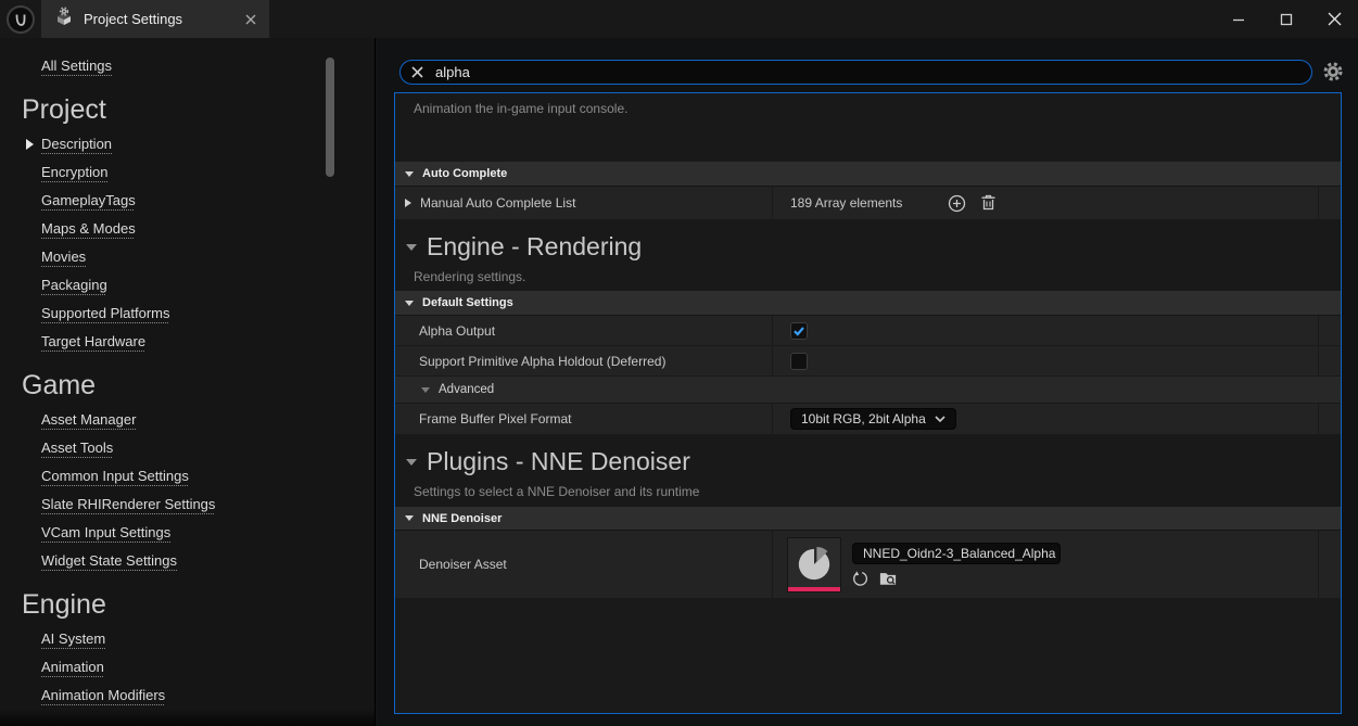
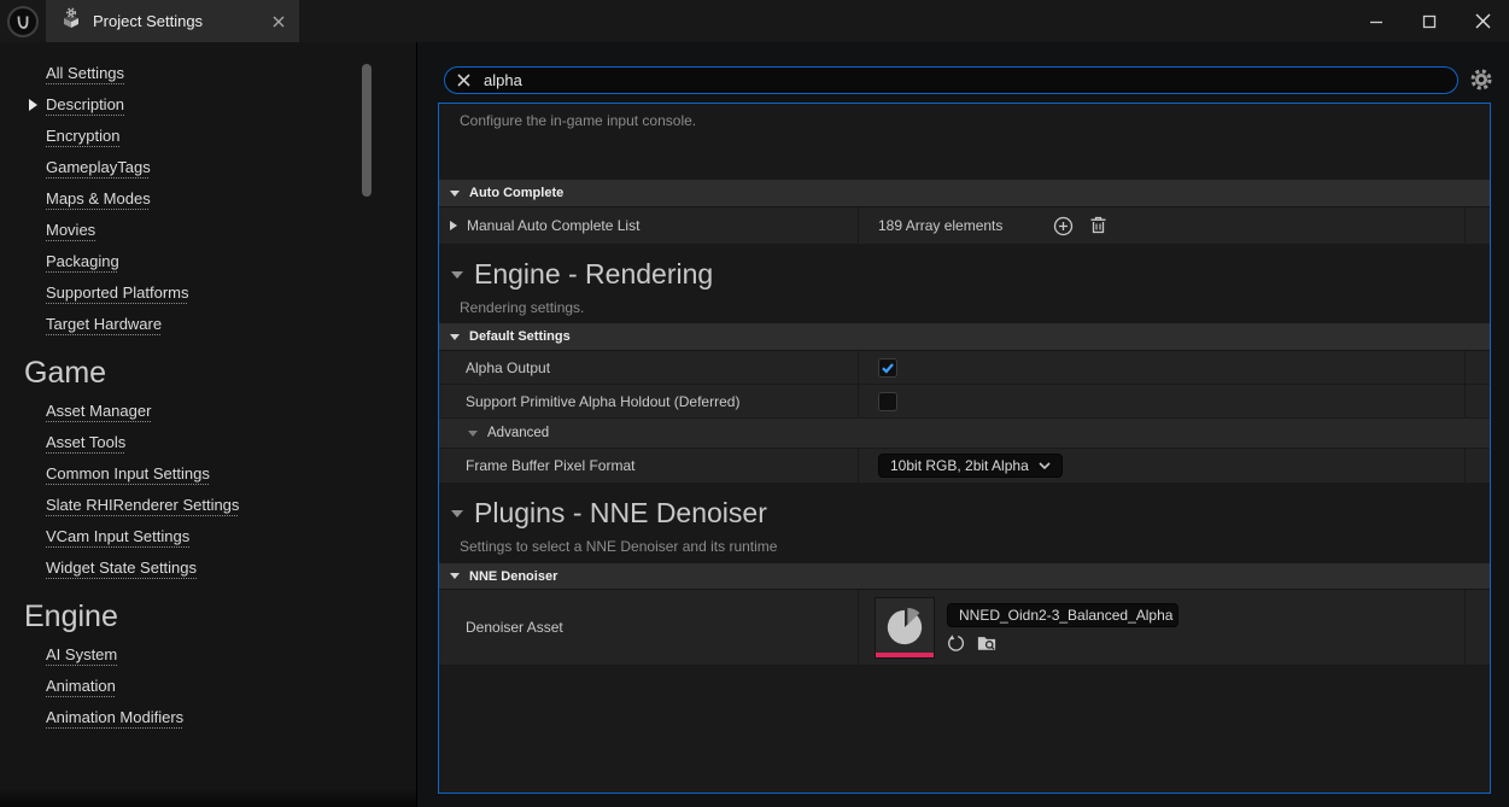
  Project Settings
  All Settings
- Project
  Description
  Encryption
  GameplayTags
  Maps & Modes
  Movies
  Packaging
  Supported Platforms
  Target Hardware
  Game
  Asset Manager
  Asset Tools
  Common Input Settings
  Slate RHIRenderer Settings
  VCam Input Settings
  Widget State Settings
  Engine
  AI System
  Animation
  Animation Modifiers
  alpha
- Animation the in-game input console.
+ Configure the in-game input console.
  Auto Complete
  Manual Auto Complete List
  189 Array elements
  Engine - Rendering
  Rendering settings.
  Default Settings
  Alpha Output
  Support Primitive Alpha Holdout (Deferred)
  Advanced
  Frame Buffer Pixel Format
  10bit RGB, 2bit Alpha
  Plugins - NNE Denoiser
  Settings to select a NNE Denoiser and its runtime
  NNE Denoiser
  Denoiser Asset
  NNED_Oidn2-3_Balanced_Alpha
